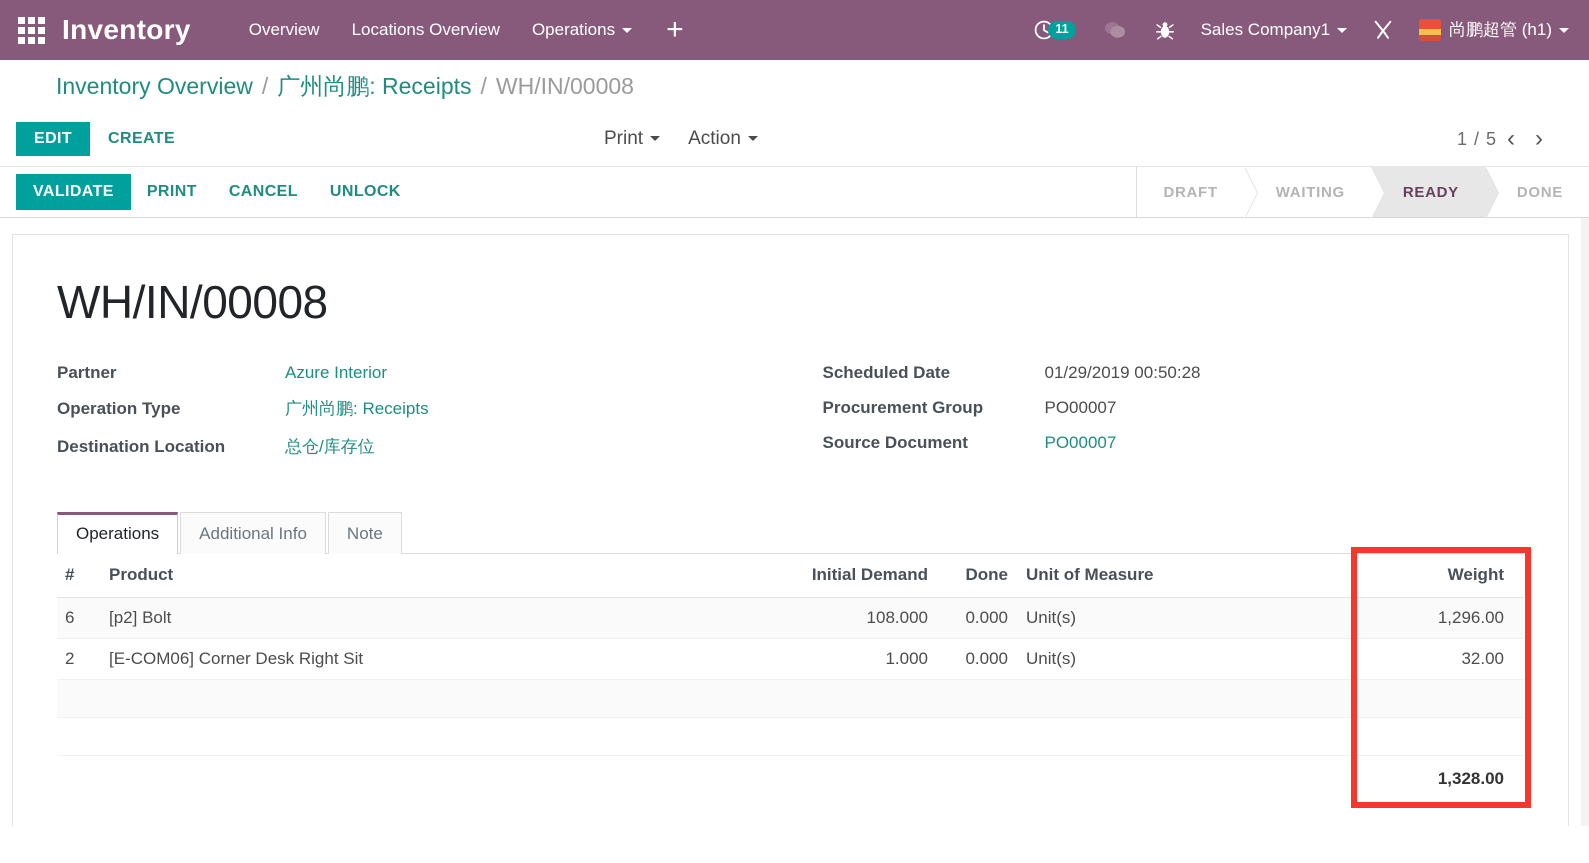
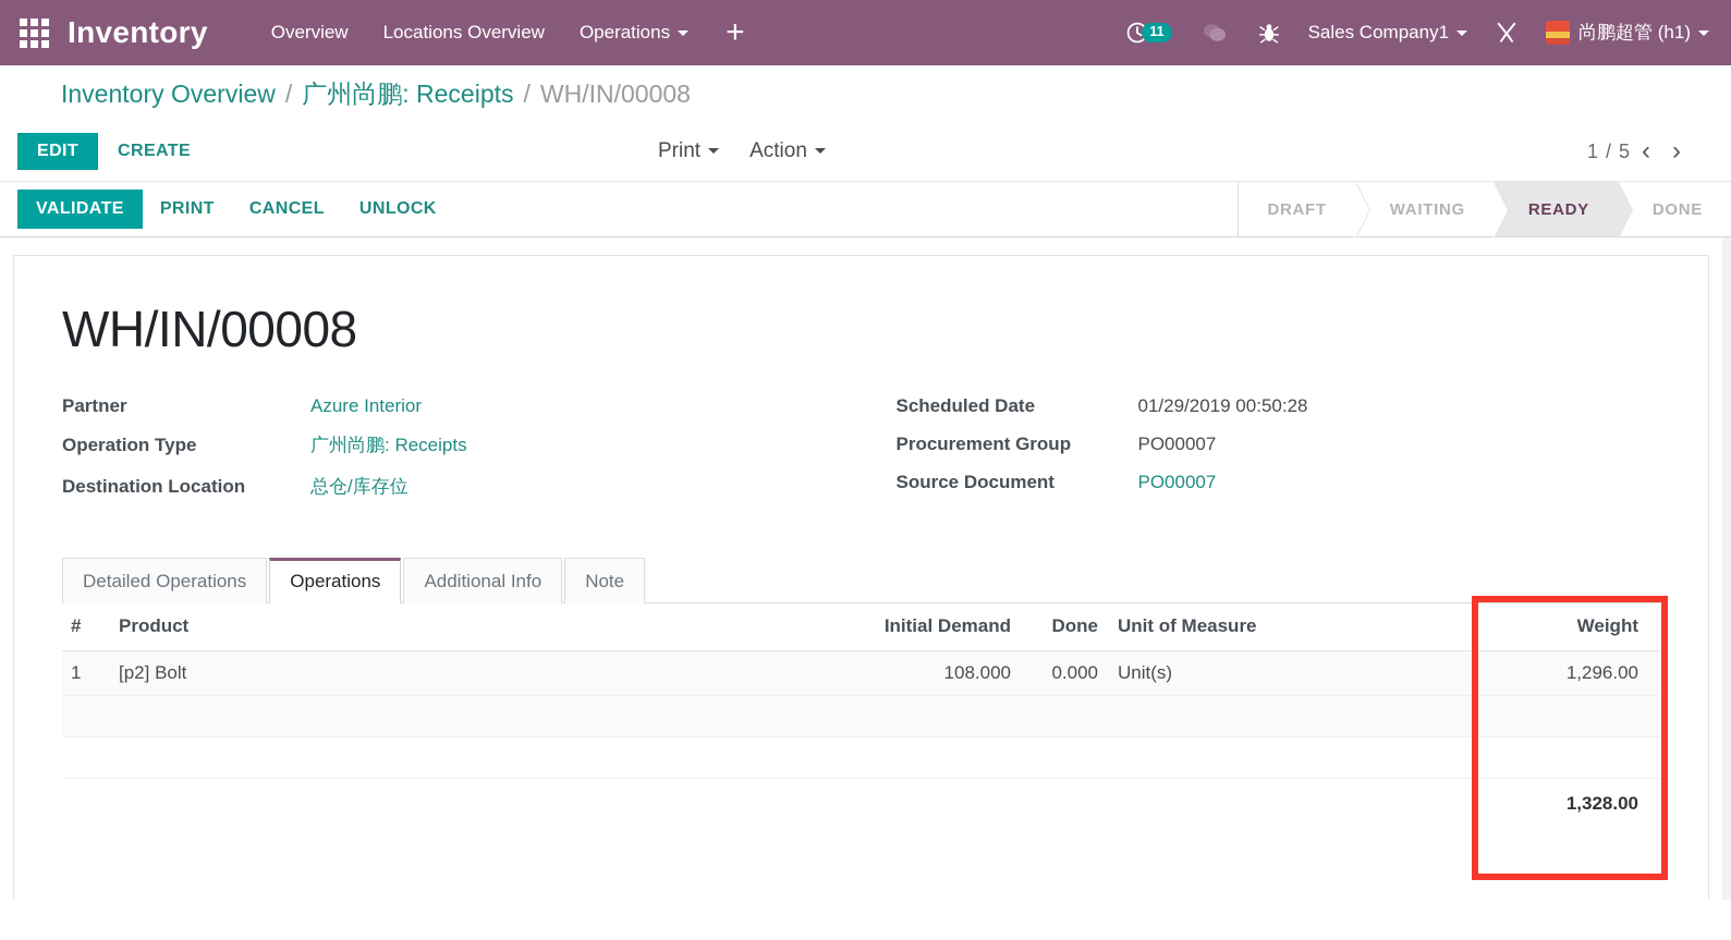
  Inventory
  Overview
  Locations Overview
  Operations
  +
  11
  Sales Company1
  尚鹏超管 (h1)
  Inventory Overview
  /
  广州尚鹏: Receipts
  /
  WH/IN/00008
  EDIT
  CREATE
  Print
  Action
  1 / 5
  ‹
  ›
  VALIDATE
  PRINT
  CANCEL
  UNLOCK
  DRAFT
  WAITING
  READY
  DONE
  WH/IN/00008
  Partner
  Azure Interior
  Operation Type
  广州尚鹏: Receipts
  Destination Location
  总仓/库存位
  Scheduled Date
  01/29/2019 00:50:28
  Procurement Group
  PO00007
  Source Document
  PO00007
+ Detailed Operations
  Operations
  Additional Info
  Note
  #	Product	Initial Demand	Done	Unit of Measure	Weight
- 6	[p2] Bolt	108.000	0.000	Unit(s)	1,296.00
+ 1	[p2] Bolt	108.000	0.000	Unit(s)	1,296.00
- 2	[E-COM06] Corner Desk Right Sit	1.000	0.000	Unit(s)	32.00
  					1,328.00
